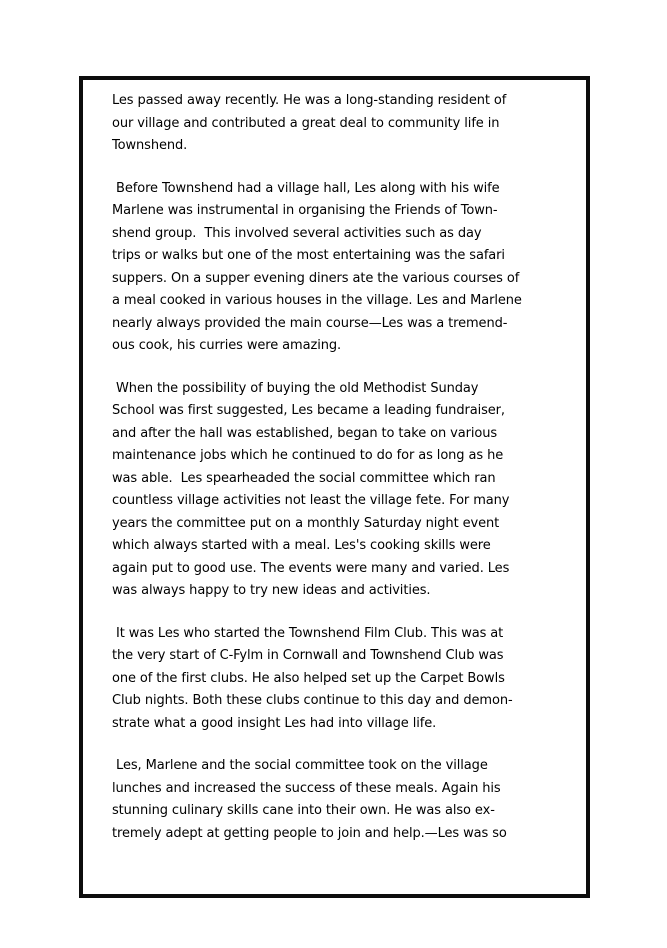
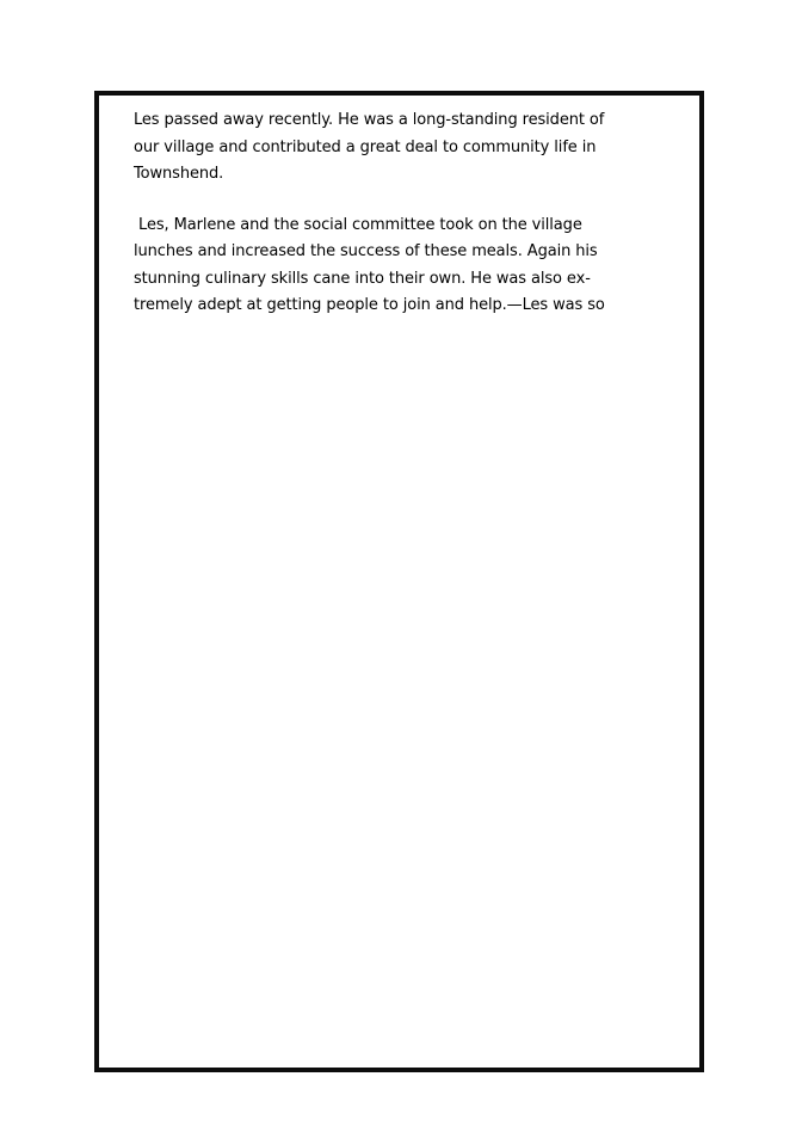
  Les passed away recently. He was a long-standing resident of
  our village and contributed a great deal to community life in
  Townshend.
- Before Townshend had a village hall, Les along with his wife
- Marlene was instrumental in organising the Friends of Town-
- shend group. This involved several activities such as day
- trips or walks but one of the most entertaining was the safari
- suppers. On a supper evening diners ate the various courses of
- a meal cooked in various houses in the village. Les and Marlene
- nearly always provided the main course—Les was a tremend-
- ous cook, his curries were amazing.
- When the possibility of buying the old Methodist Sunday
- School was first suggested, Les became a leading fundraiser,
- and after the hall was established, began to take on various
- maintenance jobs which he continued to do for as long as he
- was able. Les spearheaded the social committee which ran
- countless village activities not least the village fete. For many
- years the committee put on a monthly Saturday night event
- which always started with a meal. Les's cooking skills were
- again put to good use. The events were many and varied. Les
- was always happy to try new ideas and activities.
- It was Les who started the Townshend Film Club. This was at
- the very start of C-Fylm in Cornwall and Townshend Club was
- one of the first clubs. He also helped set up the Carpet Bowls
- Club nights. Both these clubs continue to this day and demon-
- strate what a good insight Les had into village life.
  Les, Marlene and the social committee took on the village
  lunches and increased the success of these meals. Again his
  stunning culinary skills cane into their own. He was also ex-
  tremely adept at getting people to join and help.—Les was so
